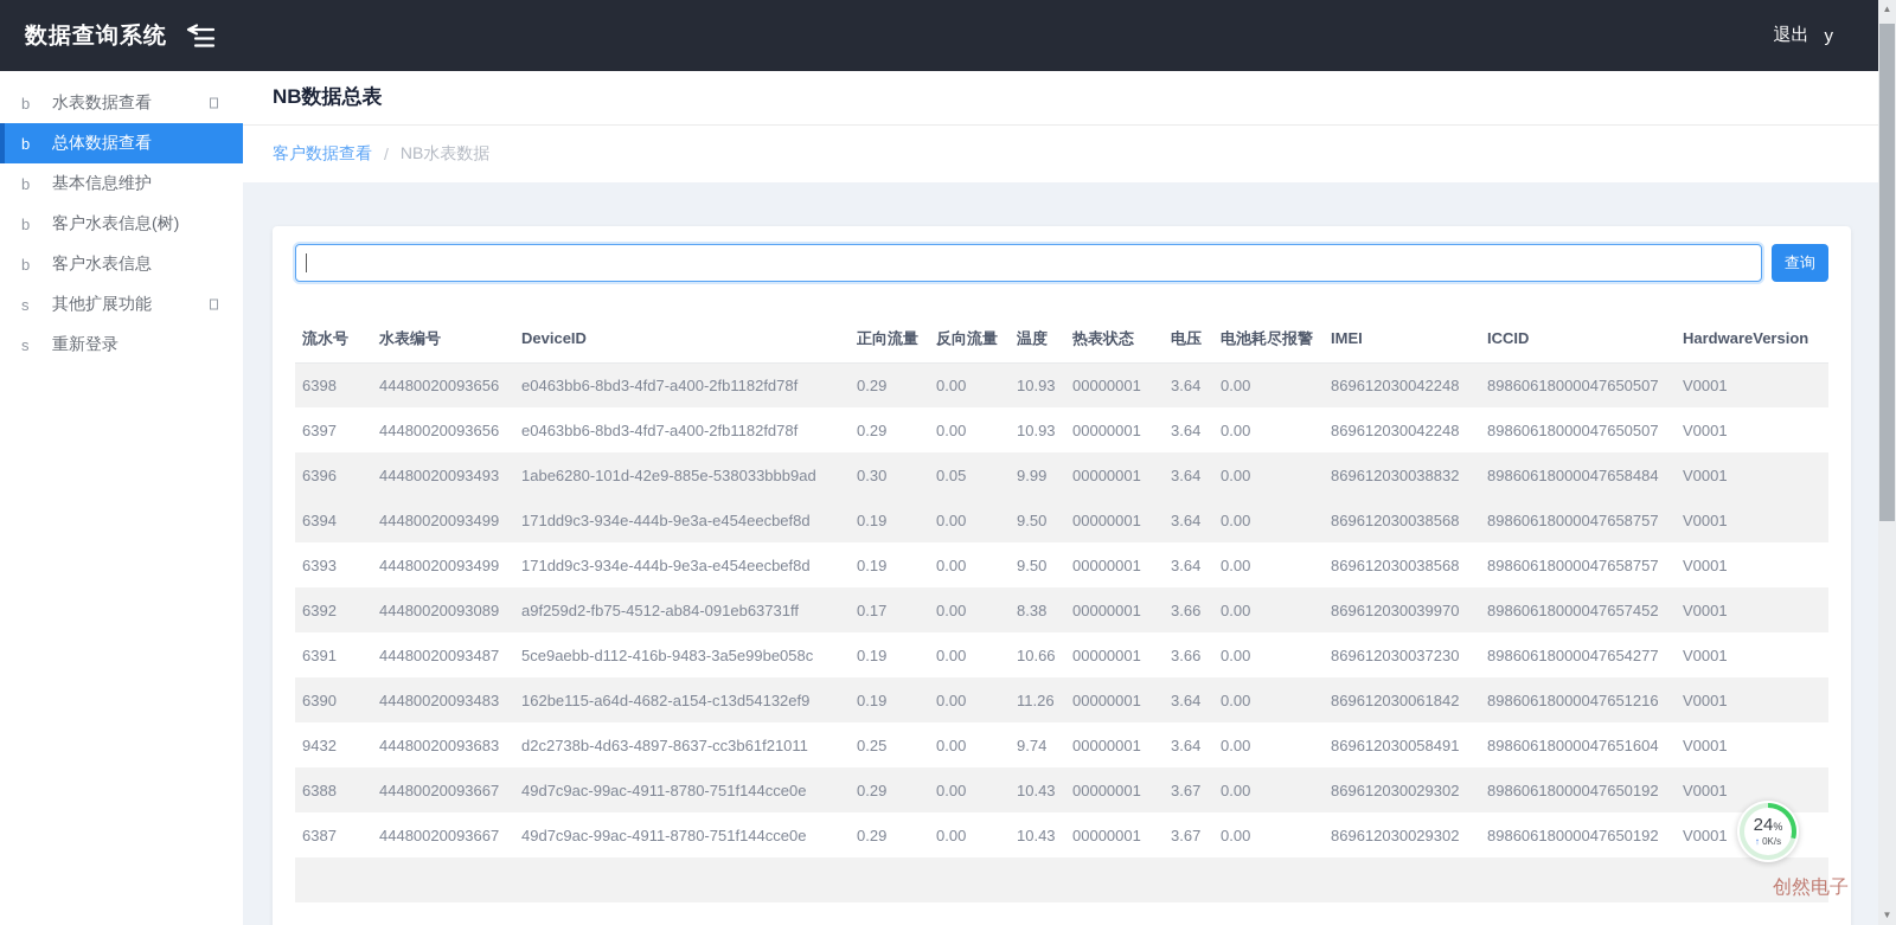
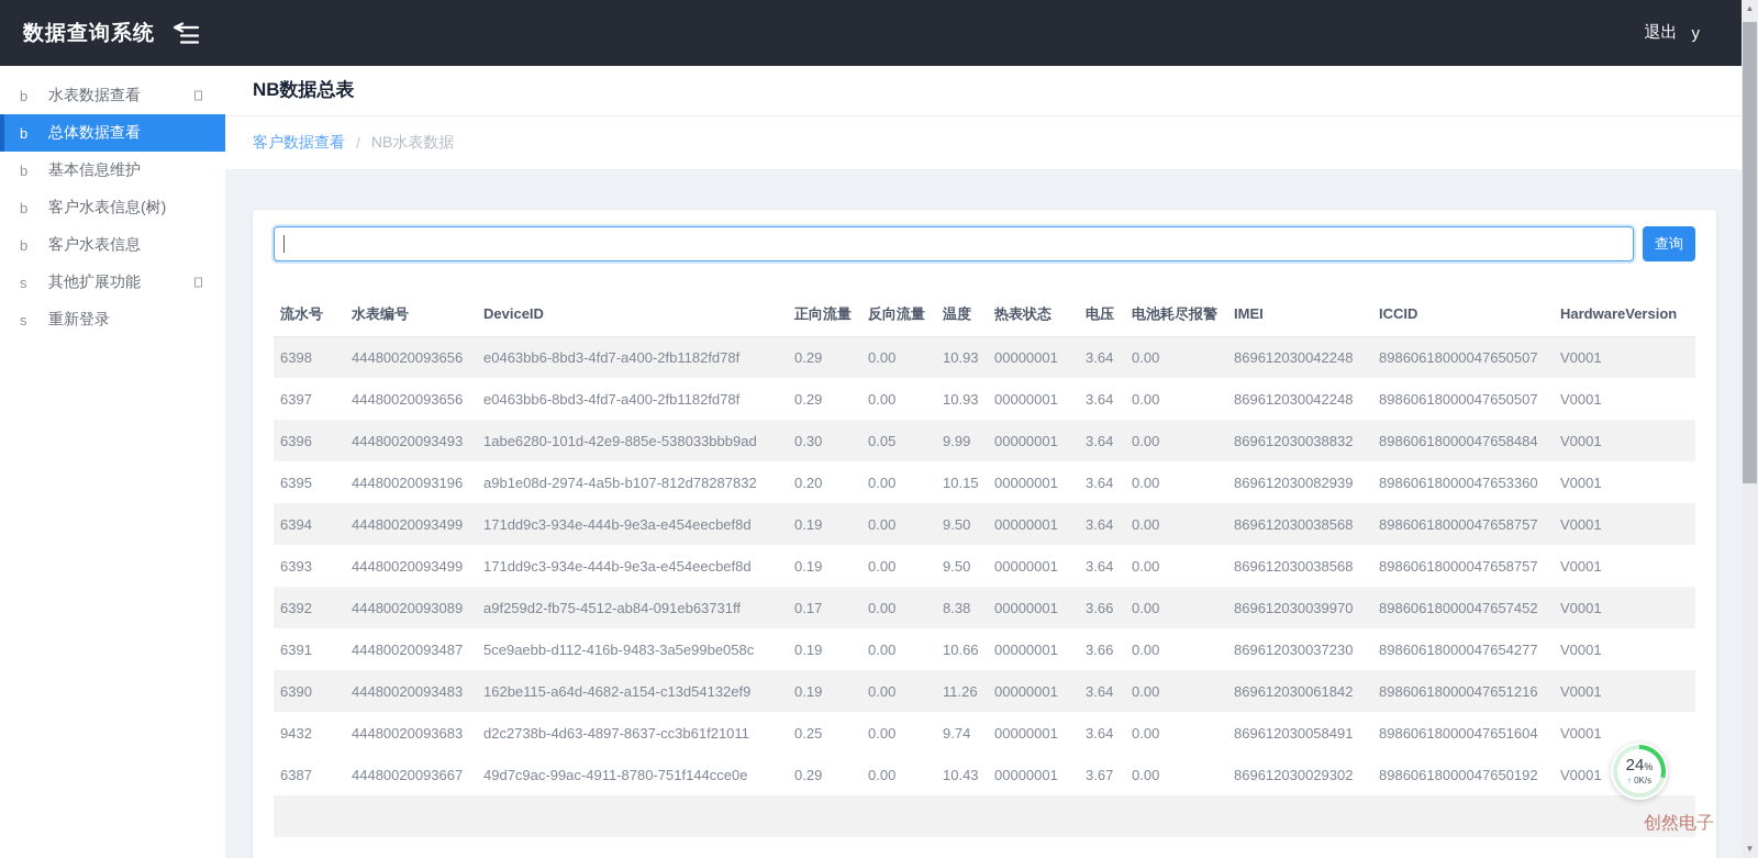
  数据查询系统
  退出
  y
  b
  水表数据查看
  b
  总体数据查看
  b
  基本信息维护
  b
  客户水表信息(树)
  b
  客户水表信息
  s
  其他扩展功能
  s
  重新登录
  NB数据总表
  客户数据查看
  /
  NB水表数据
  查询
  流水号	水表编号	DeviceID	正向流量	反向流量	温度	热表状态	电压	电池耗尽报警	IMEI	ICCID	HardwareVersion
  6398	44480020093656	e0463bb6-8bd3-4fd7-a400-2fb1182fd78f	0.29	0.00	10.93	00000001	3.64	0.00	869612030042248	89860618000047650507	V0001
  6397	44480020093656	e0463bb6-8bd3-4fd7-a400-2fb1182fd78f	0.29	0.00	10.93	00000001	3.64	0.00	869612030042248	89860618000047650507	V0001
  6396	44480020093493	1abe6280-101d-42e9-885e-538033bbb9ad	0.30	0.05	9.99	00000001	3.64	0.00	869612030038832	89860618000047658484	V0001
+ 6395	44480020093196	a9b1e08d-2974-4a5b-b107-812d78287832	0.20	0.00	10.15	00000001	3.64	0.00	869612030082939	89860618000047653360	V0001
  6394	44480020093499	171dd9c3-934e-444b-9e3a-e454eecbef8d	0.19	0.00	9.50	00000001	3.64	0.00	869612030038568	89860618000047658757	V0001
  6393	44480020093499	171dd9c3-934e-444b-9e3a-e454eecbef8d	0.19	0.00	9.50	00000001	3.64	0.00	869612030038568	89860618000047658757	V0001
  6392	44480020093089	a9f259d2-fb75-4512-ab84-091eb63731ff	0.17	0.00	8.38	00000001	3.66	0.00	869612030039970	89860618000047657452	V0001
  6391	44480020093487	5ce9aebb-d112-416b-9483-3a5e99be058c	0.19	0.00	10.66	00000001	3.66	0.00	869612030037230	89860618000047654277	V0001
  6390	44480020093483	162be115-a64d-4682-a154-c13d54132ef9	0.19	0.00	11.26	00000001	3.64	0.00	869612030061842	89860618000047651216	V0001
  9432	44480020093683	d2c2738b-4d63-4897-8637-cc3b61f21011	0.25	0.00	9.74	00000001	3.64	0.00	869612030058491	89860618000047651604	V0001
- 6388	44480020093667	49d7c9ac-99ac-4911-8780-751f144cce0e	0.29	0.00	10.43	00000001	3.67	0.00	869612030029302	89860618000047650192	V0001
  6387	44480020093667	49d7c9ac-99ac-4911-8780-751f144cce0e	0.29	0.00	10.43	00000001	3.67	0.00	869612030029302	89860618000047650192	V0001
  ▲
  ▼
  24%
  ↑ 0K/s
  创然电子
